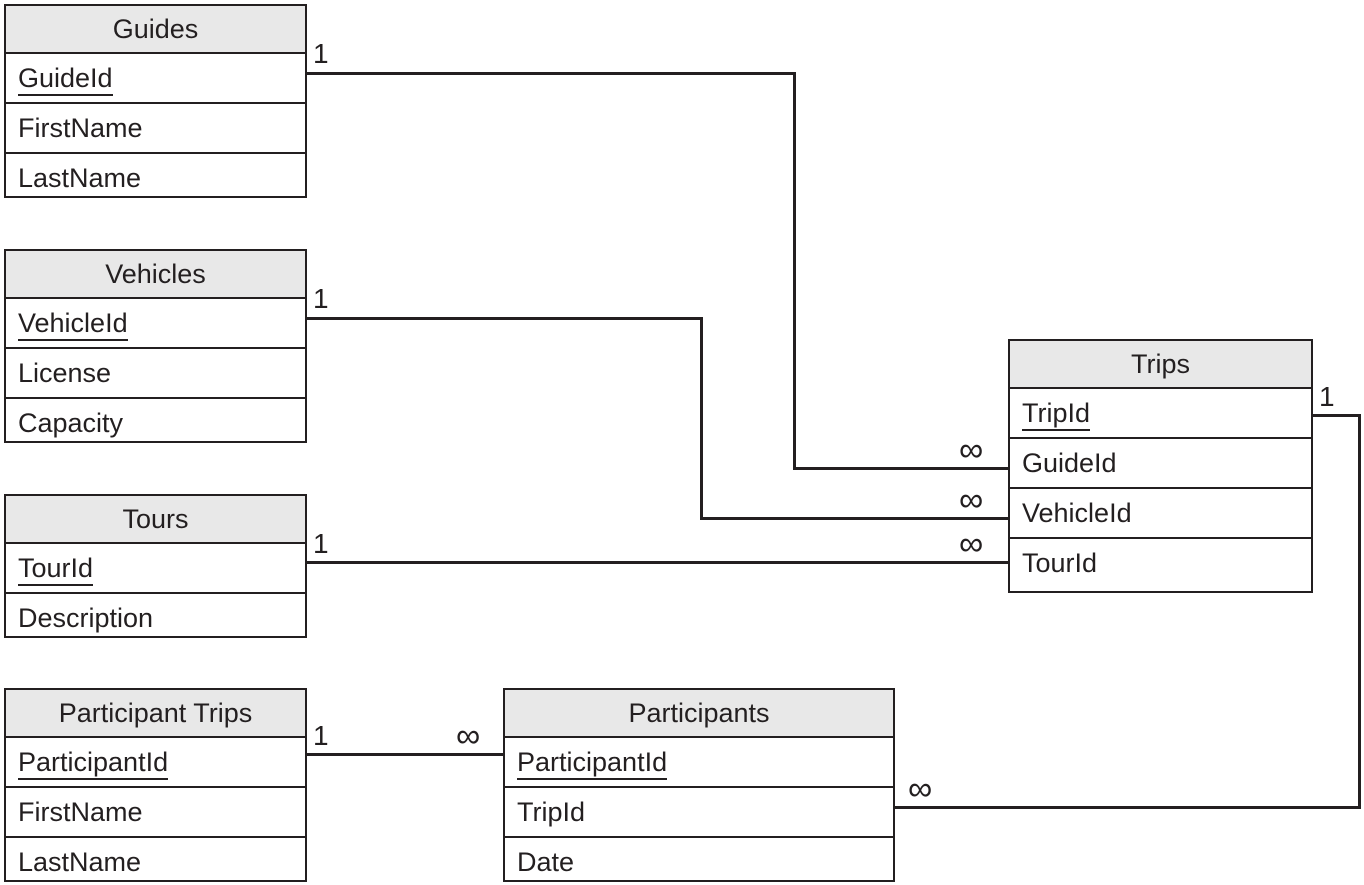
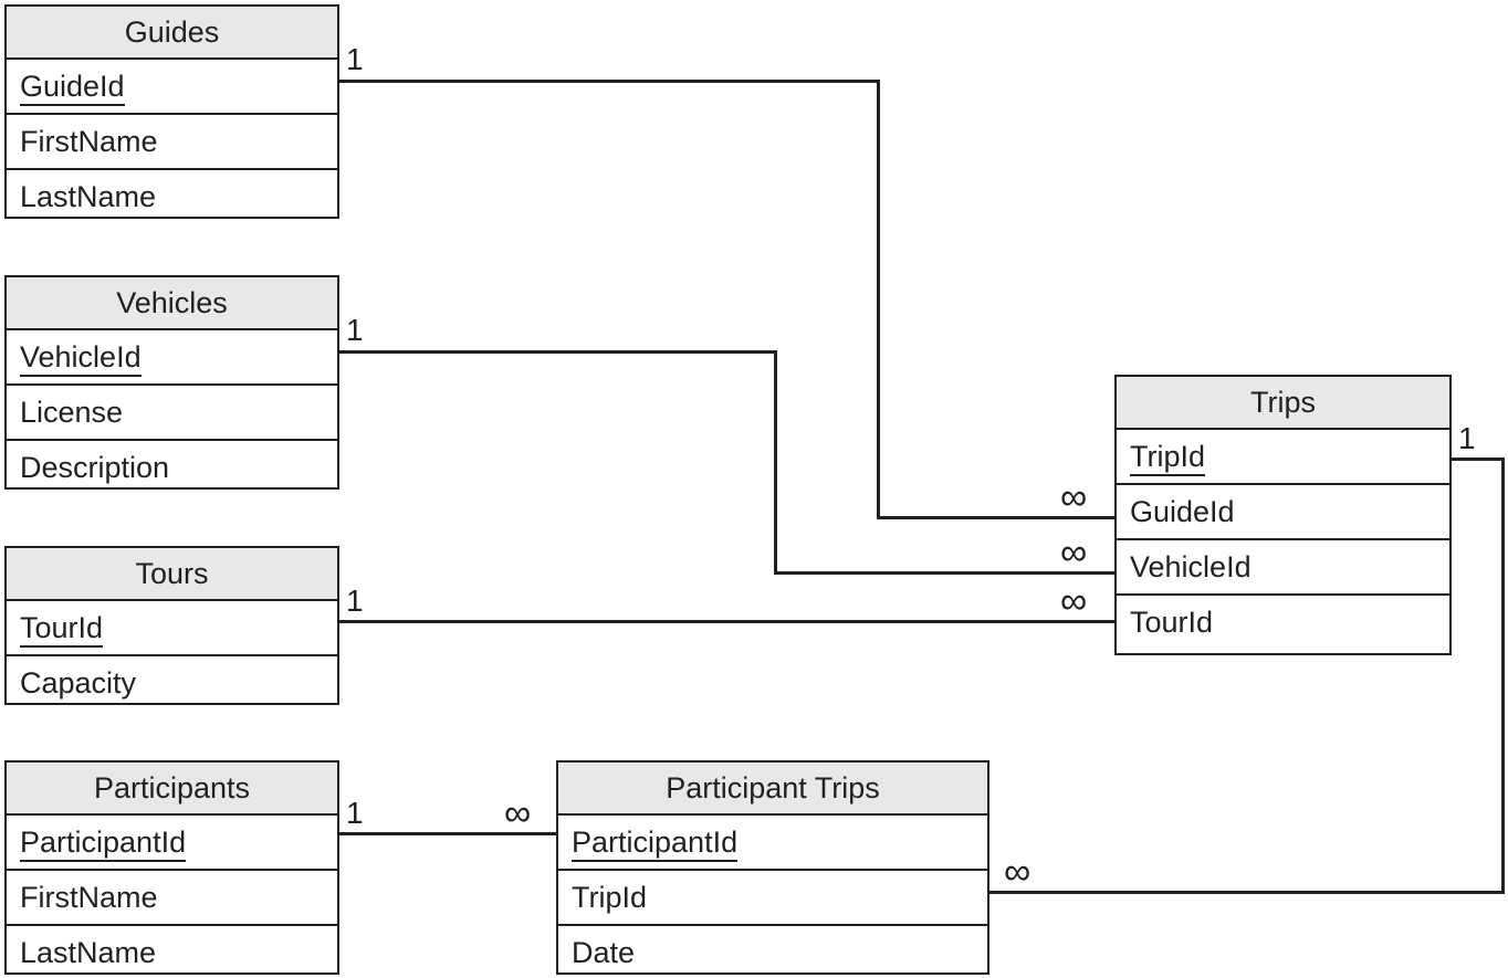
  1
  1
  1
  1
  1
  ∞
  ∞
  ∞
  ∞
  ∞
  Guides
  GuideId
  FirstName
  LastName
  Vehicles
  VehicleId
  License
- Capacity
+ Description
  Tours
  TourId
- Description
+ Capacity
- Participant Trips
+ Participants
  ParticipantId
  FirstName
  LastName
- Participants
+ Participant Trips
  ParticipantId
  TripId
  Date
  Trips
  TripId
  GuideId
  VehicleId
  TourId
